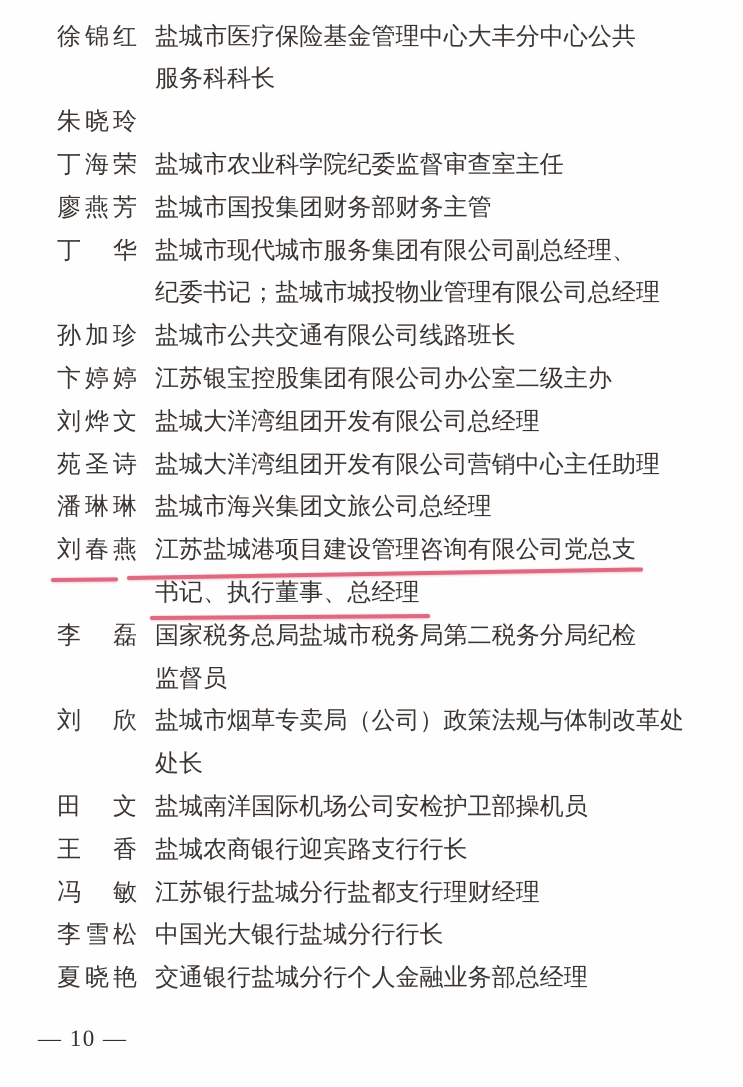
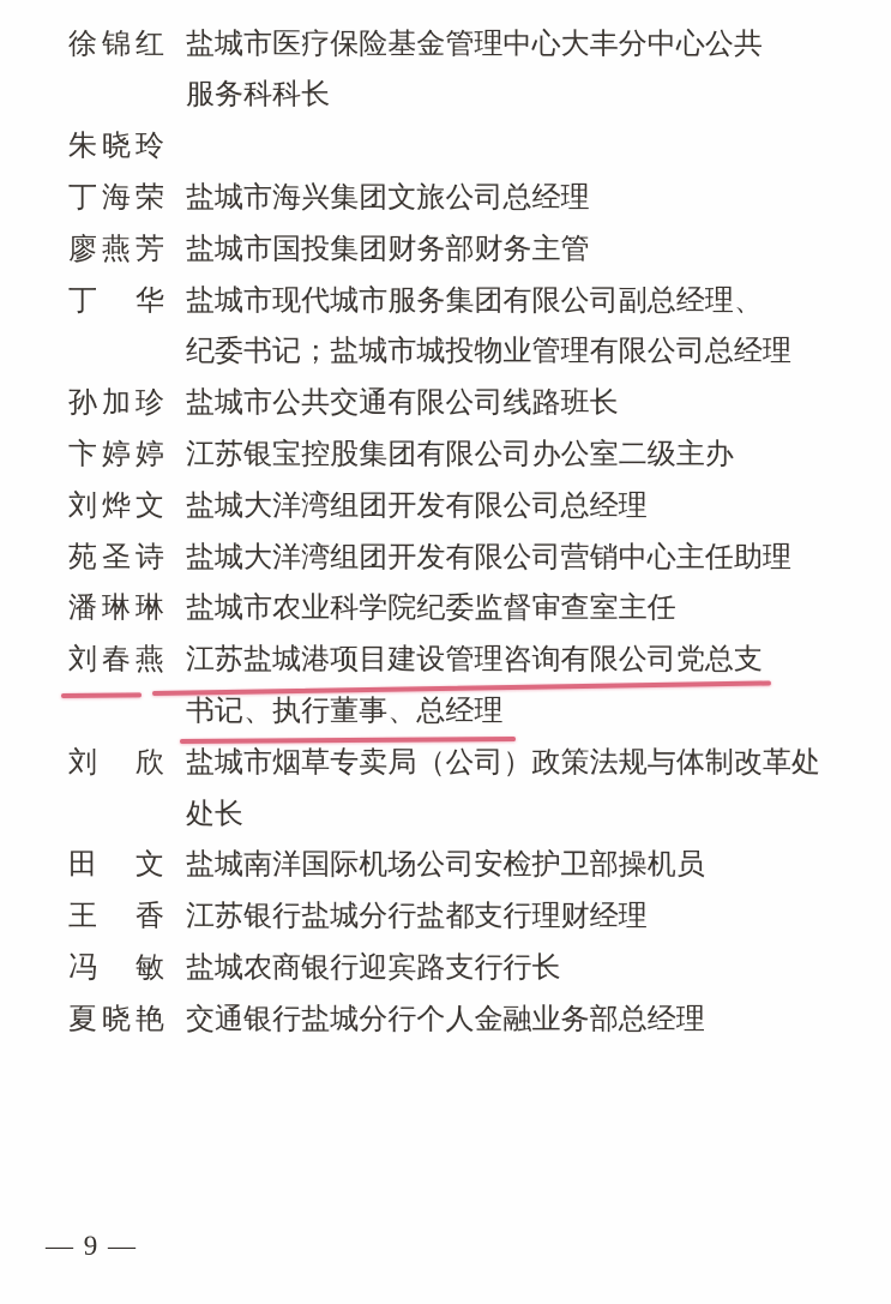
  徐锦红
  盐城市医疗保险基金管理中心大丰分中心公共
  服务科科长
  朱晓玲
  丁海荣
- 盐城市农业科学院纪委监督审查室主任
+ 盐城市海兴集团文旅公司总经理
  廖燕芳
  盐城市国投集团财务部财务主管
  丁 华
  盐城市现代城市服务集团有限公司副总经理、
  纪委书记；盐城市城投物业管理有限公司总经理
  孙加珍
  盐城市公共交通有限公司线路班长
  卞婷婷
  江苏银宝控股集团有限公司办公室二级主办
  刘烨文
  盐城大洋湾组团开发有限公司总经理
  苑圣诗
  盐城大洋湾组团开发有限公司营销中心主任助理
  潘琳琳
- 盐城市海兴集团文旅公司总经理
+ 盐城市农业科学院纪委监督审查室主任
  刘春燕
  江苏盐城港项目建设管理咨询有限公司党总支
  书记、执行董事、总经理
- 李 磊
- 国家税务总局盐城市税务局第二税务分局纪检
- 监督员
  刘 欣
  盐城市烟草专卖局（公司）政策法规与体制改革处
  处长
  田 文
  盐城南洋国际机场公司安检护卫部操机员
  王 香
- 盐城农商银行迎宾路支行行长
+ 江苏银行盐城分行盐都支行理财经理
  冯 敏
- 江苏银行盐城分行盐都支行理财经理
+ 盐城农商银行迎宾路支行行长
- 李雪松
- 中国光大银行盐城分行行长
  夏晓艳
  交通银行盐城分行个人金融业务部总经理
- — 10 —
+ — 9 —
